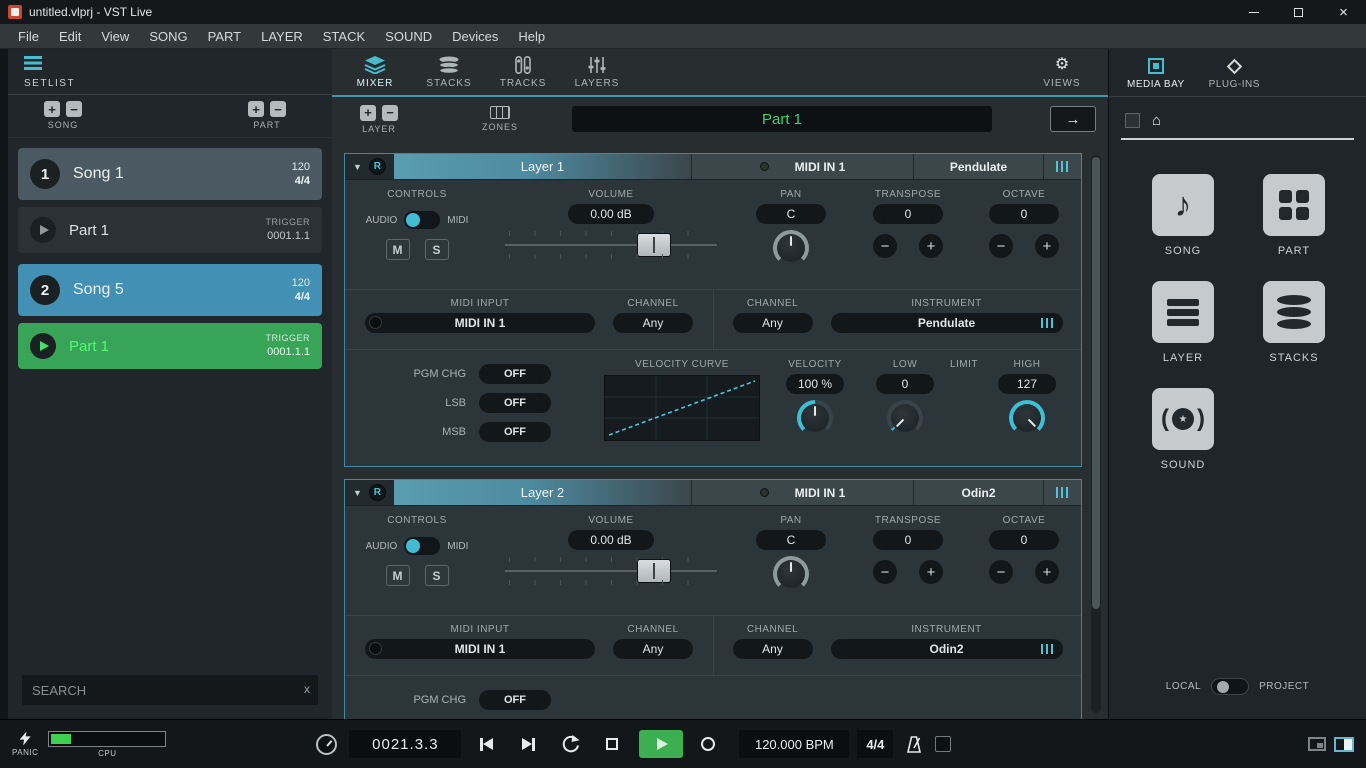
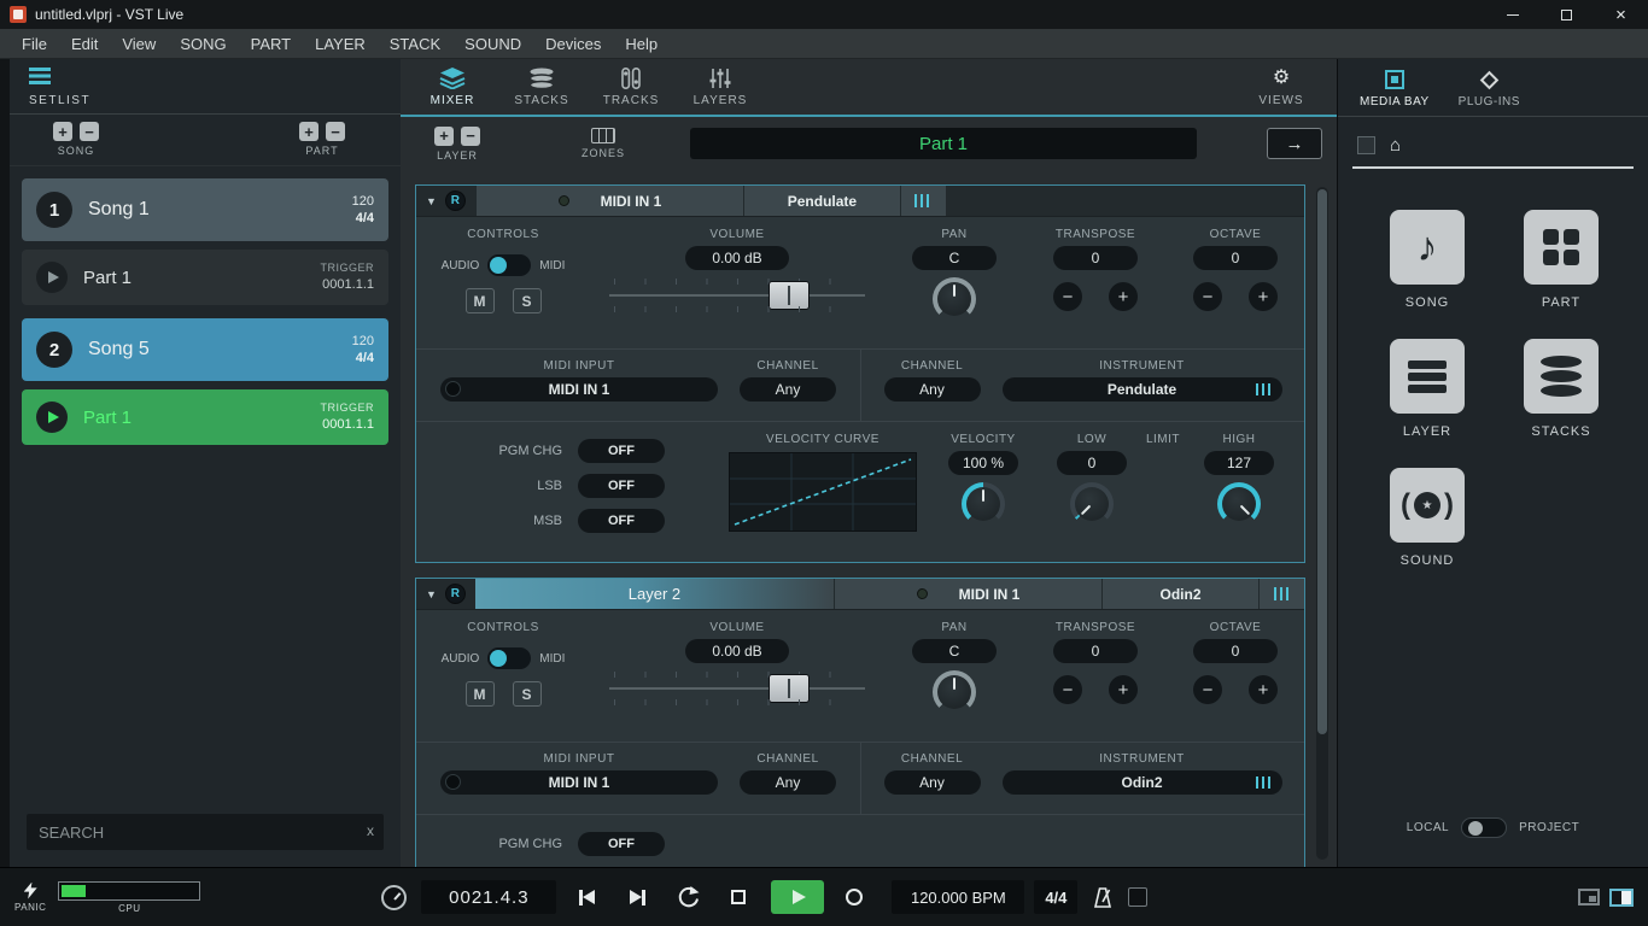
  untitled.vlprj - VST Live
  ×
  File
  Edit
  View
  SONG
  PART
  LAYER
  STACK
  SOUND
  Devices
  Help
  SETLIST
  +
  −
  SONG
  +
  −
  PART
  1
  Song 1
  120
  4/4
  Part 1
  TRIGGER
  0001.1.1
  2
  Song 5
  120
  4/4
  Part 1
  TRIGGER
  0001.1.1
  SEARCH
  x
  MIXER
  STACKS
  TRACKS
  LAYERS
  ⚙
  VIEWS
  +
  −
  LAYER
  ZONES
  Part 1
  →
  ▼
  R
- Layer 1
  MIDI IN 1
  Pendulate
  CONTROLS
  AUDIO
  MIDI
  M
  S
  VOLUME
  0.00 dB
  PAN
  C
  TRANSPOSE
  0
  −
  +
  OCTAVE
  0
  −
  +
  MIDI INPUT
  MIDI IN 1
  CHANNEL
  Any
  CHANNEL
  Any
  INSTRUMENT
  Pendulate
  PGM CHG
  OFF
  LSB
  OFF
  MSB
  OFF
  VELOCITY CURVE
  VELOCITY
  100 %
  LOW
  0
  LIMIT
  HIGH
  127
  ▼
  R
  Layer 2
  MIDI IN 1
  Odin2
  CONTROLS
  AUDIO
  MIDI
  M
  S
  VOLUME
  0.00 dB
  PAN
  C
  TRANSPOSE
  0
  −
  +
  OCTAVE
  0
  −
  +
  MIDI INPUT
  MIDI IN 1
  CHANNEL
  Any
  CHANNEL
  Any
  INSTRUMENT
  Odin2
  PGM CHG
  OFF
  MEDIA BAY
  PLUG-INS
  ⌂
  ♪
  SONG
  PART
  LAYER
  STACKS
  (
  ★
  )
  SOUND
  LOCAL
  PROJECT
  PANIC
  CPU
- 0021.3.3
+ 0021.4.3
  120.000 BPM
  4/4
